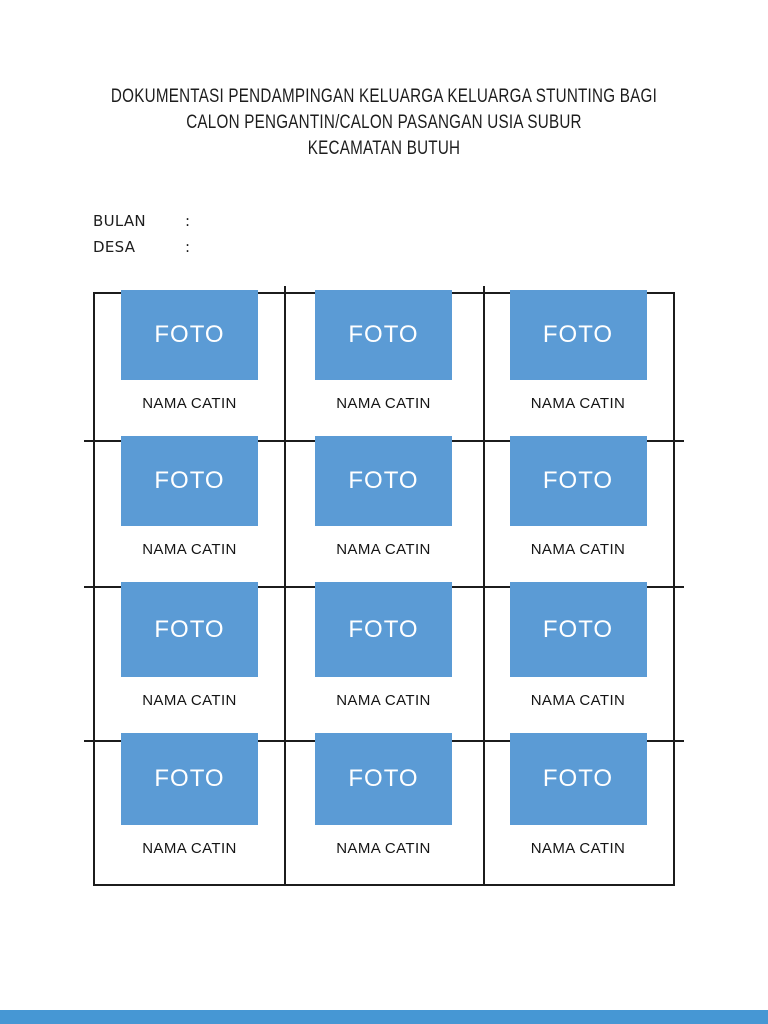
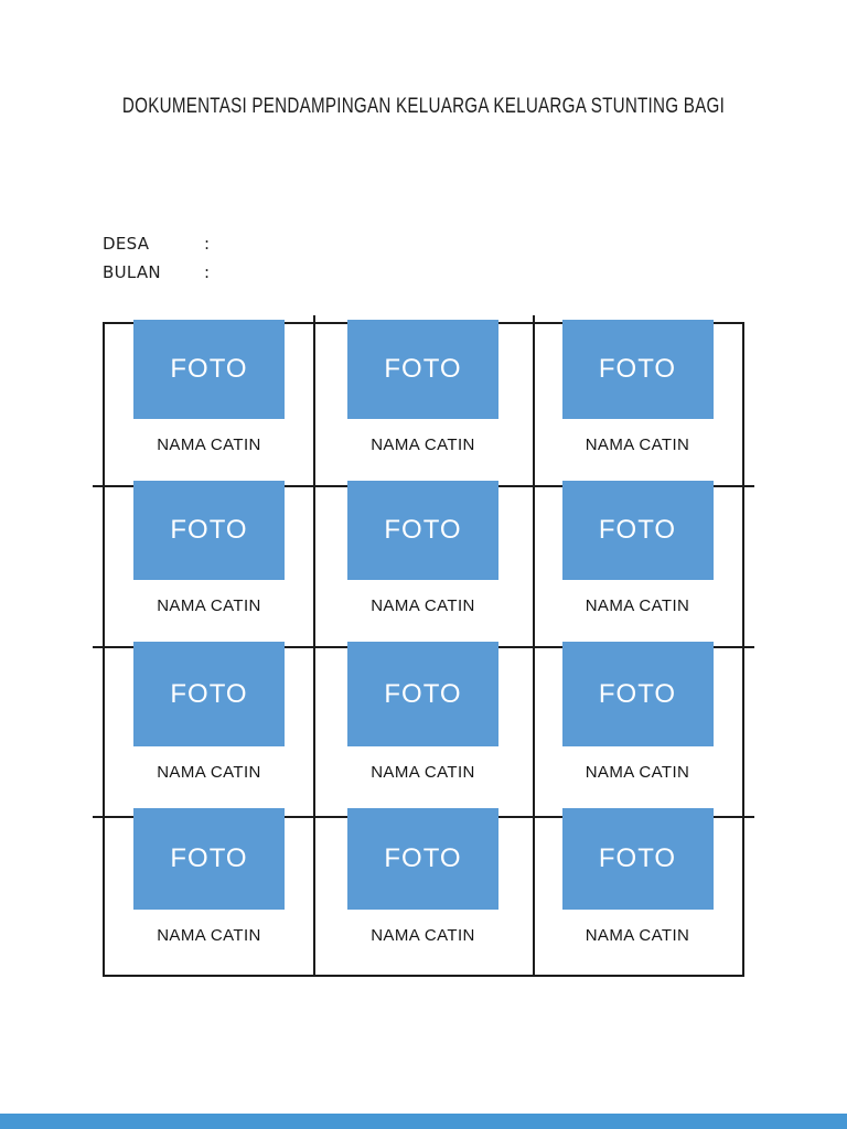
  DOKUMENTASI PENDAMPINGAN KELUARGA KELUARGA STUNTING BAGI
- CALON PENGANTIN/CALON PASANGAN USIA SUBUR
- KECAMATAN BUTUH
- BULAN
+ DESA
  :
- DESA
+ BULAN
  :
  FOTO
  NAMA CATIN
  FOTO
  NAMA CATIN
  FOTO
  NAMA CATIN
  FOTO
  NAMA CATIN
  FOTO
  NAMA CATIN
  FOTO
  NAMA CATIN
  FOTO
  NAMA CATIN
  FOTO
  NAMA CATIN
  FOTO
  NAMA CATIN
  FOTO
  NAMA CATIN
  FOTO
  NAMA CATIN
  FOTO
  NAMA CATIN
